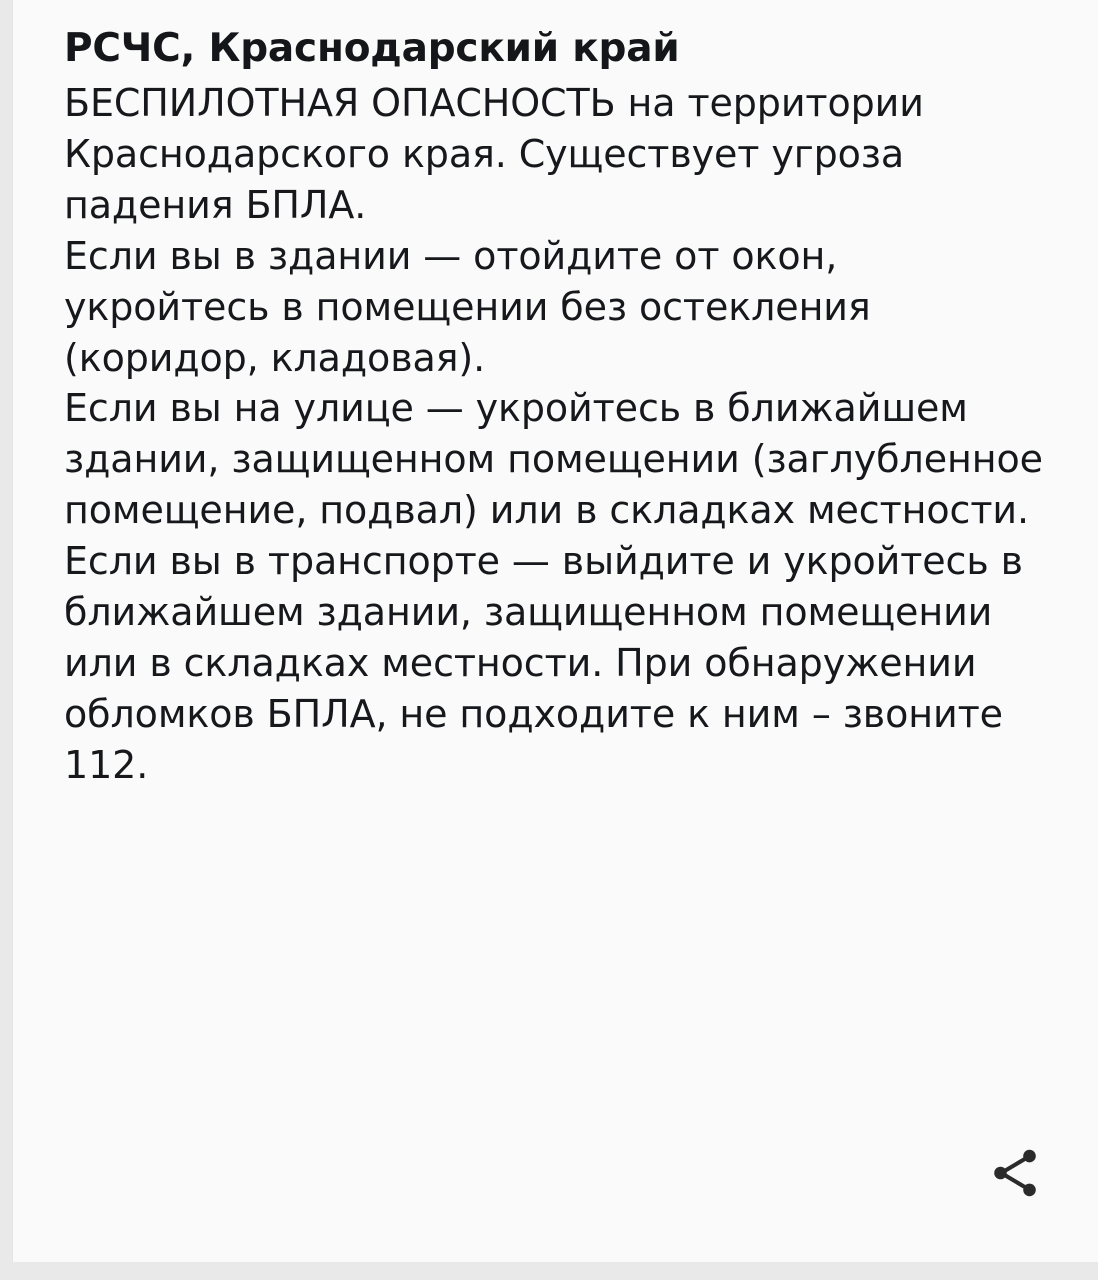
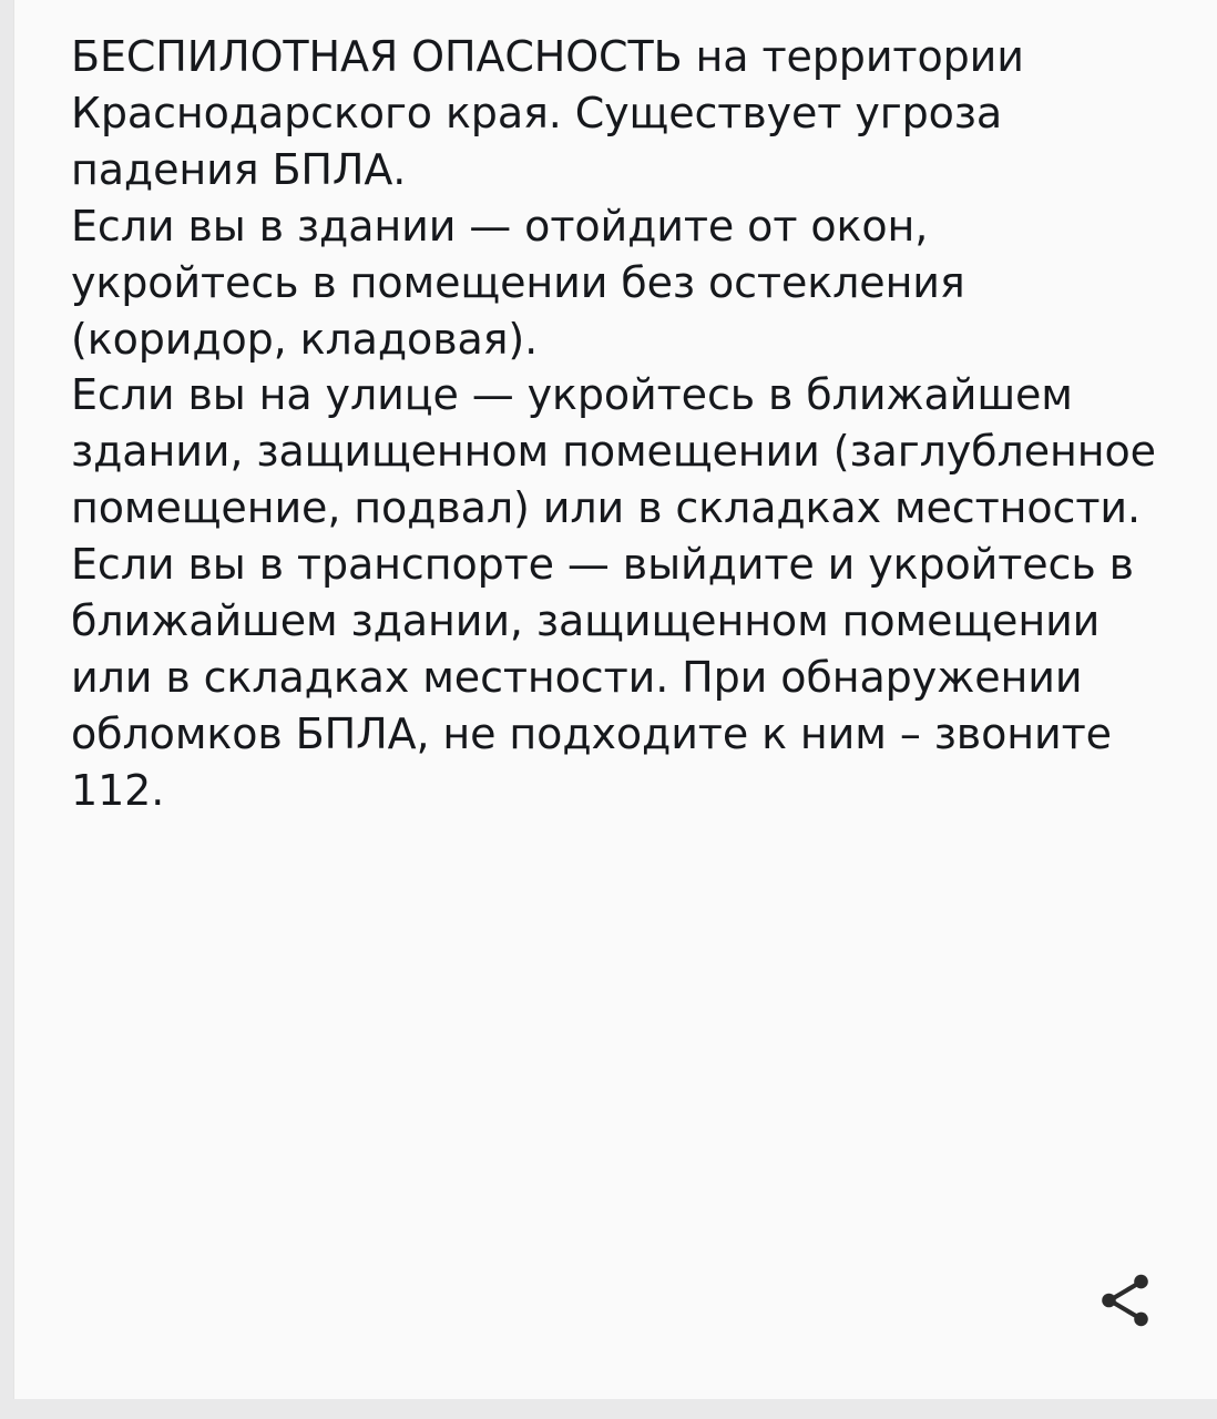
- РСЧС, Краснодарский край
  БЕСПИЛОТНАЯ ОПАСНОСТЬ на территории Краснодарского края. Существует угроза падения БПЛА.
  Если вы в здании — отойдите от окон, укройтесь в помещении без остекления (коридор, кладовая).
  Если вы на улице — укройтесь в ближайшем здании, защищенном помещении (заглубленное помещение, подвал) или в складках местности.
  Если вы в транспорте — выйдите и укройтесь в ближайшем здании, защищенном помещении или в складках местности. При обнаружении обломков БПЛА, не подходите к ним – звоните 112.
